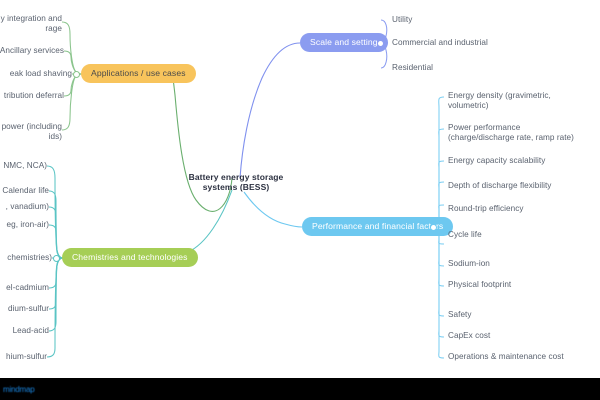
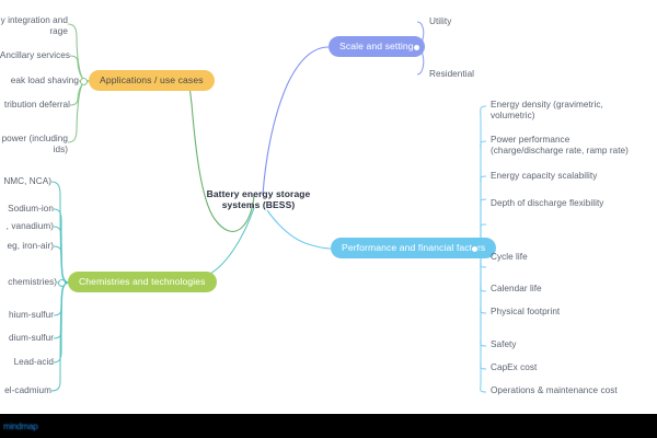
  Battery energy storage
  systems (BESS)
  Applications / use cases
  Chemistries and technologies
  Scale and setting
  Performance and financial facrs
  y integration and
  rage
  Ancillary services
  eak load shaving
  tribution deferral
  power (including
  ids)
  NMC, NCA)
- Calendar life
+ Sodium-ion
  , vanadium)
  eg, iron-air)
  chemistries)
- el-cadmium
+ hium-sulfur
  dium-sulfur
  Lead-acid
- hium-sulfur
+ el-cadmium
  Utility
- Commercial and industrial
  Residential
  Energy density (gravimetric,
  volumetric)
  Power performance
  (charge/discharge rate, ramp rate)
  Energy capacity scalability
  Depth of discharge flexibility
- Round-trip efficiency
  Cycle life
- Sodium-ion
+ Calendar life
  Physical footprint
  Safety
  CapEx cost
  Operations & maintenance cost
  mindmap
